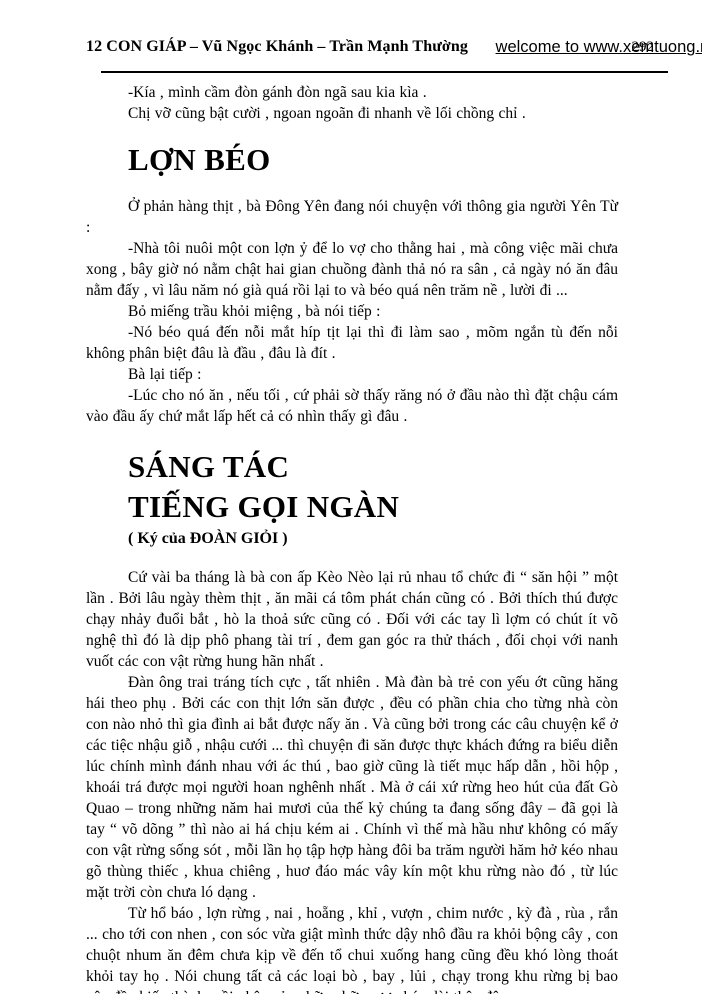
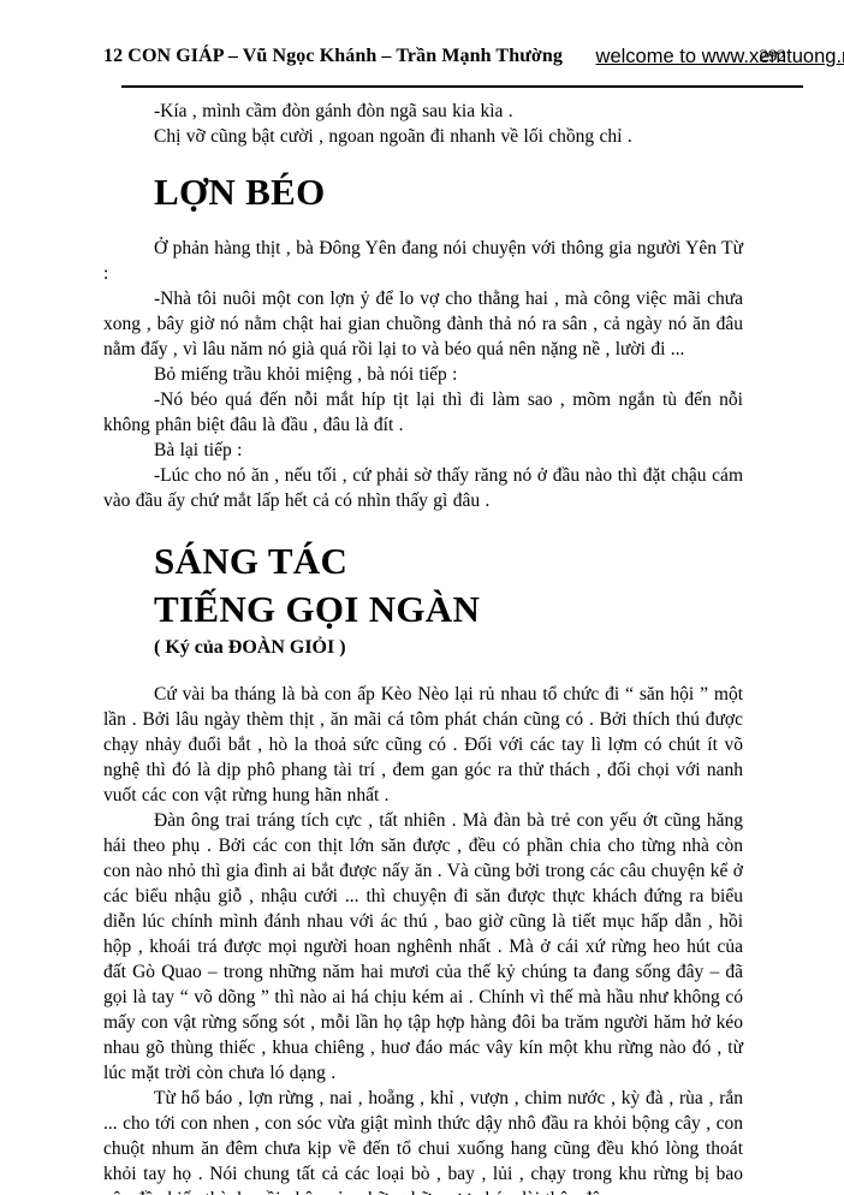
  12 CON GIÁP – Vũ Ngọc Khánh – Trần Mạnh Thường
  welcome to www.xemtuong.
  292
  -Kía , mình cầm đòn gánh đòn ngã sau kia kìa .
  Chị vỡ cũng bật cười , ngoan ngoãn đi nhanh về lối chồng chỉ .
  LỢN BÉO
  Ở phản hàng thịt , bà Đông Yên đang nói chuyện với thông gia người Yên Từ :
- -Nhà tôi nuôi một con lợn ỷ để lo vợ cho thằng hai , mà công việc mãi chưa xong , bây giờ nó nằm chật hai gian chuồng đành thả nó ra sân , cả ngày nó ăn đâu nằm đấy , vì lâu năm nó già quá rồi lại to và béo quá nên trăm nề , lười đi ...
+ -Nhà tôi nuôi một con lợn ỷ để lo vợ cho thằng hai , mà công việc mãi chưa xong , bây giờ nó nằm chật hai gian chuồng đành thả nó ra sân , cả ngày nó ăn đâu nằm đấy , vì lâu năm nó già quá rồi lại to và béo quá nên nặng nề , lười đi ...
  Bỏ miếng trầu khỏi miệng , bà nói tiếp :
  -Nó béo quá đến nỗi mắt híp tịt lại thì đi làm sao , mõm ngắn tù đến nỗi không phân biệt đâu là đầu , đâu là đít .
  Bà lại tiếp :
  -Lúc cho nó ăn , nếu tối , cứ phải sờ thấy răng nó ở đầu nào thì đặt chậu cám vào đầu ấy chứ mắt lấp hết cả có nhìn thấy gì đâu .
  SÁNG TÁC
  TIẾNG GỌI NGÀN
  ( Ký của ĐOÀN GIỎI )
  Cứ vài ba tháng là bà con ấp Kèo Nèo lại rủ nhau tổ chức đi “ săn hội ” một lần . Bởi lâu ngày thèm thịt , ăn mãi cá tôm phát chán cũng có . Bởi thích thú được chạy nhảy đuổi bắt , hò la thoả sức cũng có . Đối với các tay lì lợm có chút ít võ nghệ thì đó là dịp phô phang tài trí , đem gan góc ra thử thách , đối chọi với nanh vuốt các con vật rừng hung hãn nhất .
- Đàn ông trai tráng tích cực , tất nhiên . Mà đàn bà trẻ con yếu ớt cũng hăng hái theo phụ . Bởi các con thịt lớn săn được , đều có phần chia cho từng nhà còn con nào nhỏ thì gia đình ai bắt được nấy ăn . Và cũng bởi trong các câu chuyện kể ở các tiệc nhậu giỗ , nhậu cưới ... thì chuyện đi săn được thực khách đứng ra biểu diễn lúc chính mình đánh nhau với ác thú , bao giờ cũng là tiết mục hấp dẫn , hồi hộp , khoái trá được mọi người hoan nghênh nhất . Mà ở cái xứ rừng heo hút của đất Gò Quao – trong những năm hai mươi của thế kỷ chúng ta đang sống đây – đã gọi là tay “ võ dõng ” thì nào ai há chịu kém ai . Chính vì thế mà hầu như không có mấy con vật rừng sống sót , mỗi lần họ tập hợp hàng đôi ba trăm người hăm hở kéo nhau gõ thùng thiếc , khua chiêng , huơ đáo mác vây kín một khu rừng nào đó , từ lúc mặt trời còn chưa ló dạng .
+ Đàn ông trai tráng tích cực , tất nhiên . Mà đàn bà trẻ con yếu ớt cũng hăng hái theo phụ . Bởi các con thịt lớn săn được , đều có phần chia cho từng nhà còn con nào nhỏ thì gia đình ai bắt được nấy ăn . Và cũng bởi trong các câu chuyện kể ở các biểu nhậu giỗ , nhậu cưới ... thì chuyện đi săn được thực khách đứng ra biểu diễn lúc chính mình đánh nhau với ác thú , bao giờ cũng là tiết mục hấp dẫn , hồi hộp , khoái trá được mọi người hoan nghênh nhất . Mà ở cái xứ rừng heo hút của đất Gò Quao – trong những năm hai mươi của thế kỷ chúng ta đang sống đây – đã gọi là tay “ võ dõng ” thì nào ai há chịu kém ai . Chính vì thế mà hầu như không có mấy con vật rừng sống sót , mỗi lần họ tập hợp hàng đôi ba trăm người hăm hở kéo nhau gõ thùng thiếc , khua chiêng , huơ đáo mác vây kín một khu rừng nào đó , từ lúc mặt trời còn chưa ló dạng .
  Từ hổ báo , lợn rừng , nai , hoẵng , khỉ , vượn , chim nước , kỳ đà , rùa , rắn ... cho tới con nhen , con sóc vừa giật mình thức dậy nhô đầu ra khỏi bộng cây , con chuột nhum ăn đêm chưa kịp về đến tổ chui xuống hang cũng đều khó lòng thoát khỏi tay họ . Nói chung tất cả các loại bò , bay , lủi , chạy trong khu rừng bị bao
